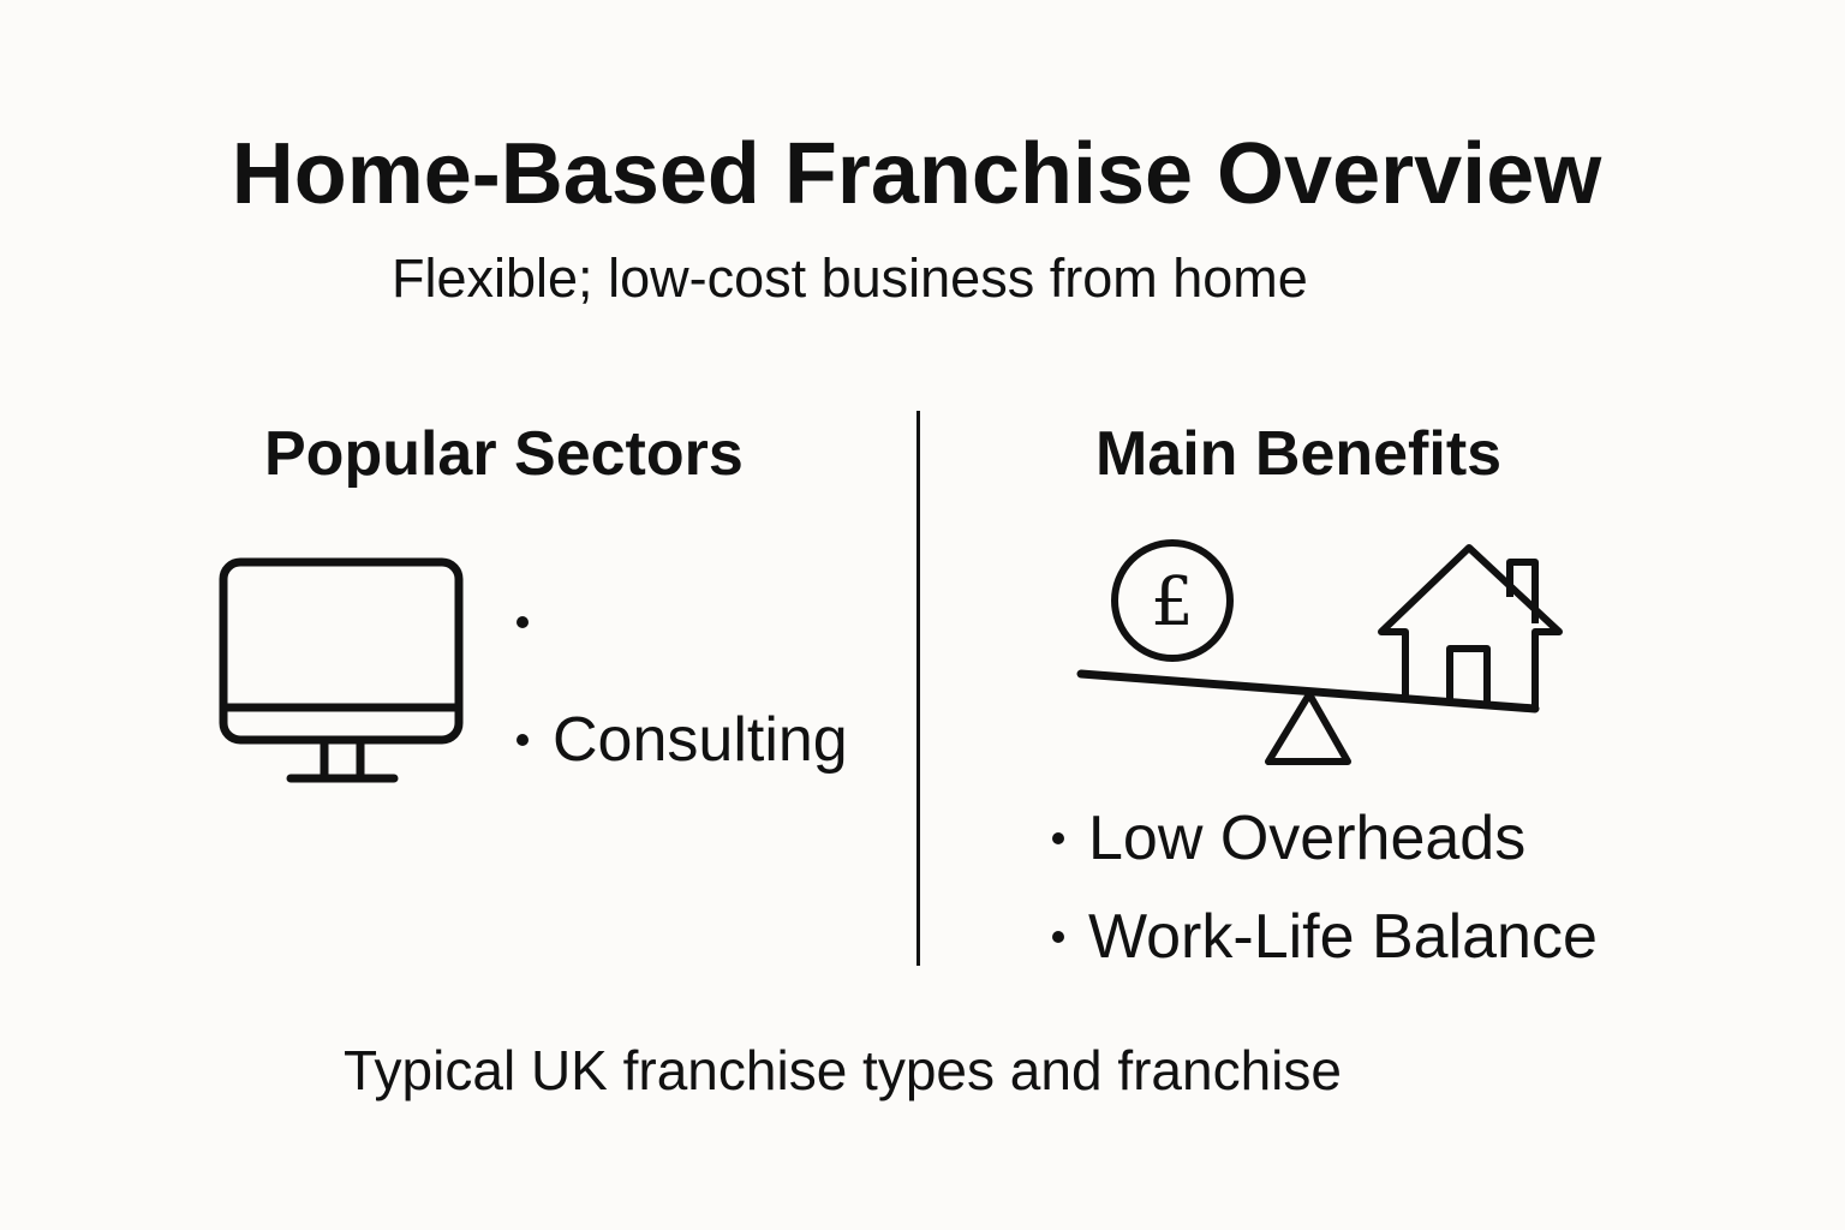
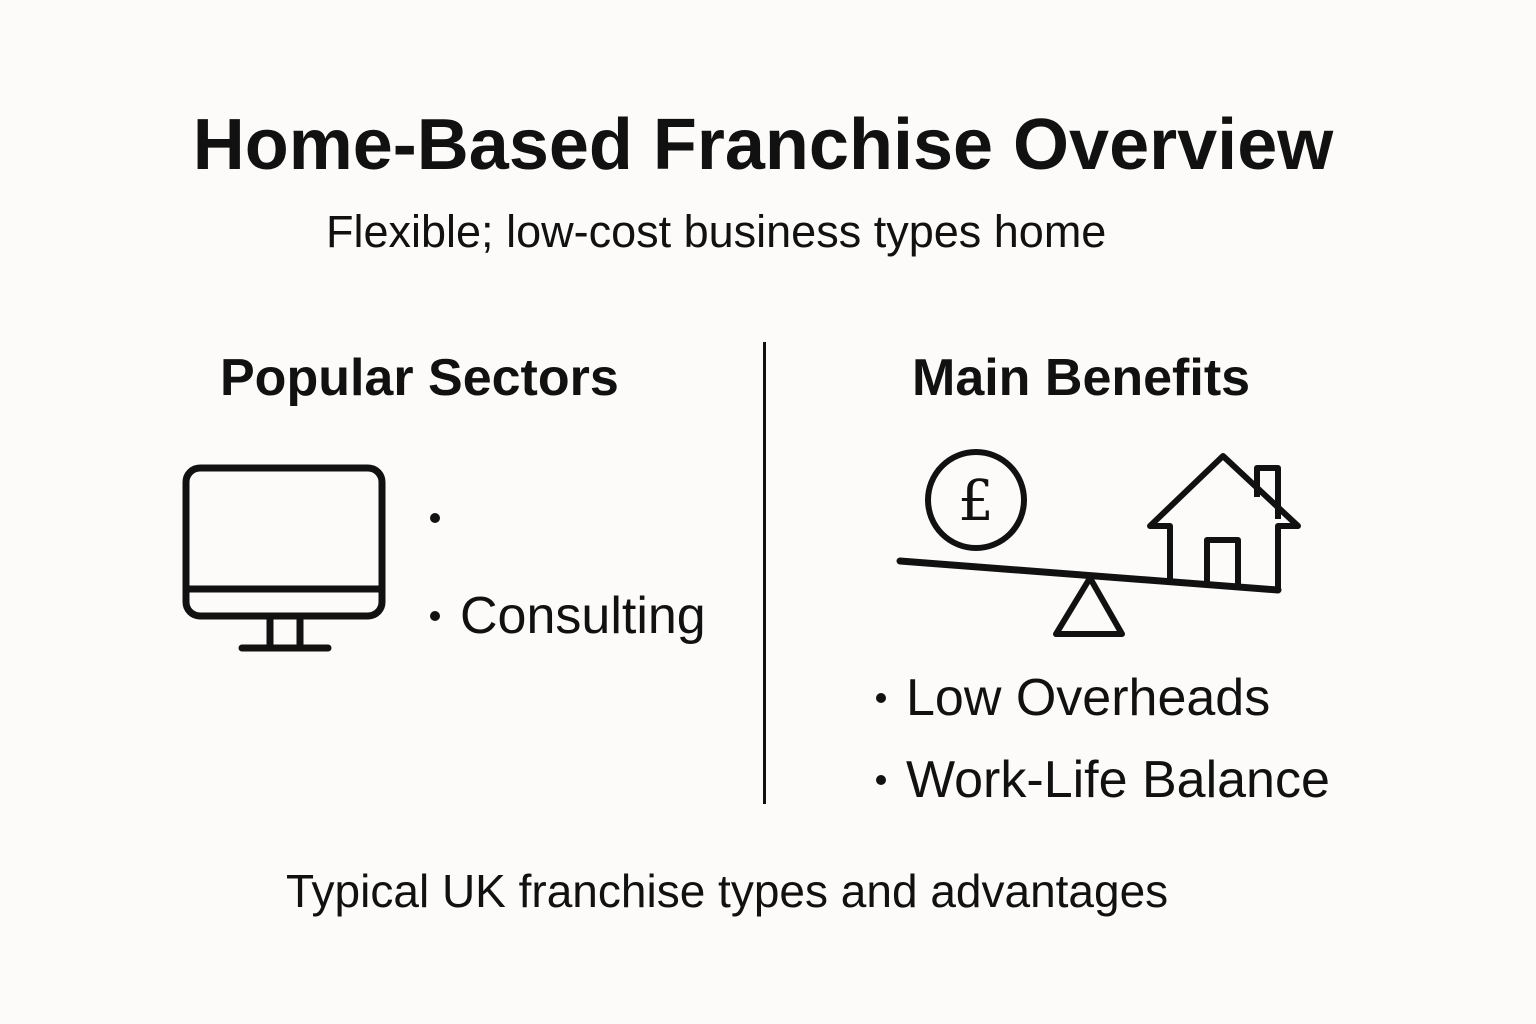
  Home-Based Franchise Overview
- Flexible; low-cost business from home
+ Flexible; low-cost business types home
  Popular Sectors
  Main Benefits
  Consulting
  £
  Low Overheads
  Work-Life Balance
- Typical UK franchise types and franchise
+ Typical UK franchise types and advantages
